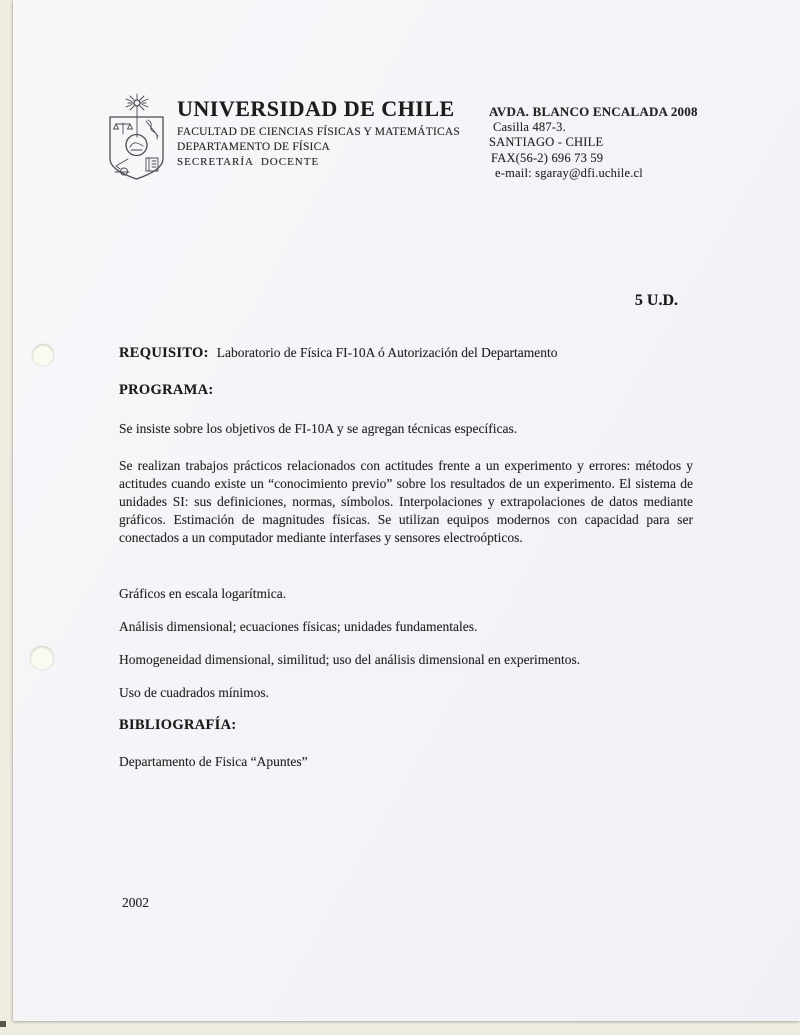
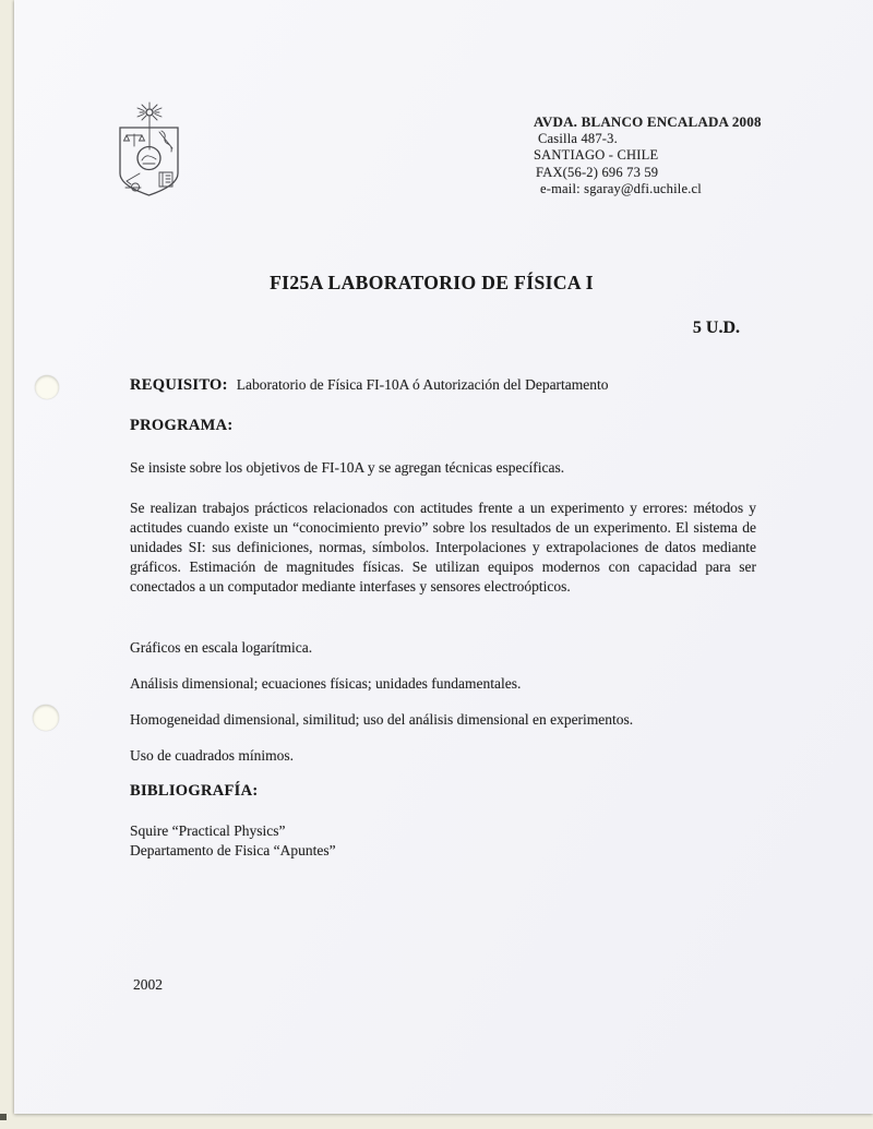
- UNIVERSIDAD DE CHILE
- FACULTAD DE CIENCIAS FÍSICAS Y MATEMÁTICAS
- DEPARTAMENTO DE FÍSICA
- SECRETARÍA DOCENTE
  AVDA. BLANCO ENCALADA 2008
  Casilla 487-3.
  SANTIAGO - CHILE
  FAX(56-2) 696 73 59
  e-mail: sgaray@dfi.uchile.cl
+ FI25A LABORATORIO DE FÍSICA I
  5 U.D.
  REQUISITO: Laboratorio de Física FI-10A ó Autorización del Departamento
  PROGRAMA:
  Se insiste sobre los objetivos de FI-10A y se agregan técnicas específicas.
  Se realizan trabajos prácticos relacionados con actitudes frente a un experimento y errores: métodos y actitudes cuando existe un “conocimiento previo” sobre los resultados de un experimento. El sistema de unidades SI: sus definiciones, normas, símbolos. Interpolaciones y extrapolaciones de datos mediante gráficos. Estimación de magnitudes físicas. Se utilizan equipos modernos con capacidad para ser conectados a un computador mediante interfases y sensores electroópticos.
  Gráficos en escala logarítmica.
  Análisis dimensional; ecuaciones físicas; unidades fundamentales.
  Homogeneidad dimensional, similitud; uso del análisis dimensional en experimentos.
  Uso de cuadrados mínimos.
  BIBLIOGRAFÍA:
+ Squire “Practical Physics”
  Departamento de Fisica “Apuntes”
  2002
